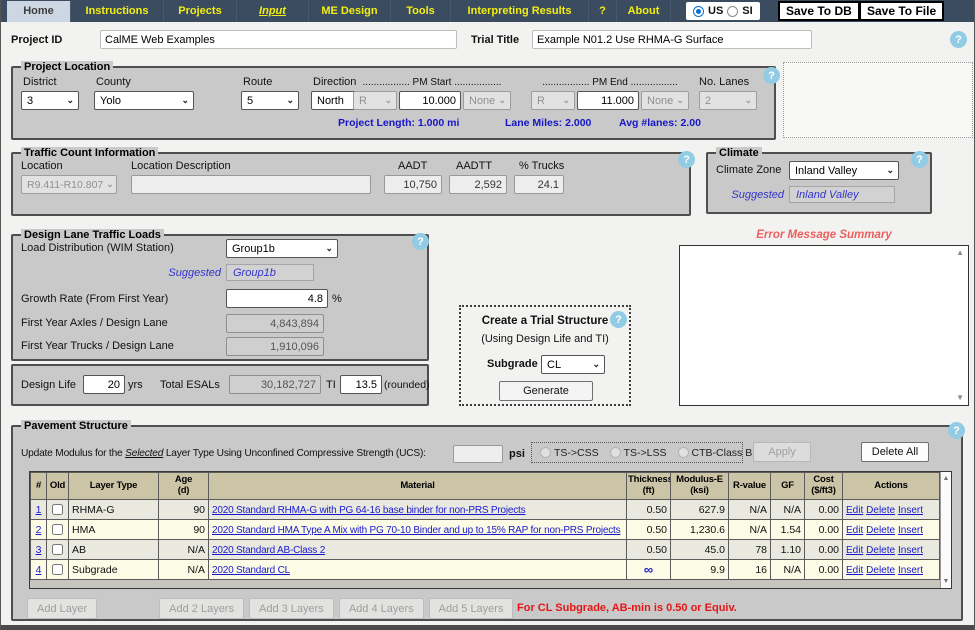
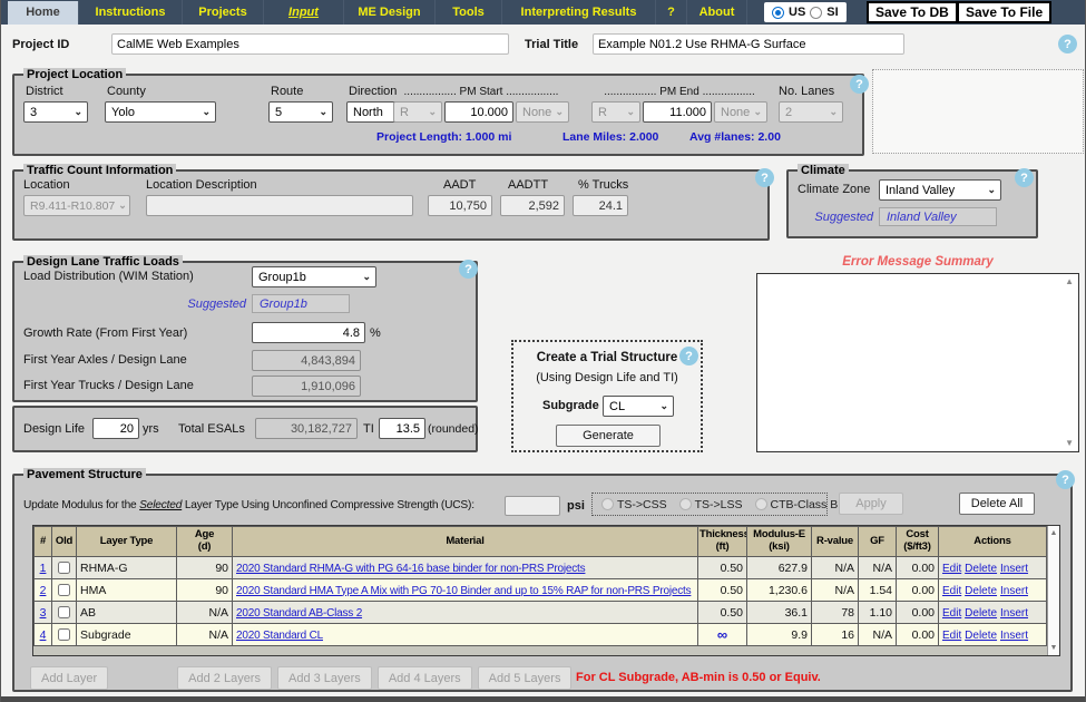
  Home
  Instructions
  Projects
  Input
  ME Design
  Tools
  Interpreting Results
  ?
  About
  US
  SI
  Save To DB
  Save To File
  Project ID
  CalME Web Examples
  Trial Title
  Example N01.2 Use RHMA-G Surface
  ?
  Project Location
  District
  County
  Route
  Direction
  ................. PM Start .................
  ................. PM End .................
  No. Lanes
  3
  ⌄
  Yolo
  ⌄
  5
  ⌄
  North
  R
  ⌄
  10.000
  None
  ⌄
  R
  ⌄
  11.000
  None
  ⌄
  2
  ⌄
  Project Length: 1.000 mi
  Lane Miles: 2.000
  Avg #lanes: 2.00
  ?
  Traffic Count Information
  Location
  R9.411-R10.807
  ⌄
  Location Description
  AADT
  10,750
  AADTT
  2,592
  % Trucks
  24.1
  ?
  Climate
  Climate Zone
  Inland Valley
  ⌄
  Suggested
  Inland Valley
  ?
  Design Lane Traffic Loads
  Load Distribution (WIM Station)
  Group1b
  ⌄
  Suggested
  Group1b
  Growth Rate (From First Year)
  4.8
  %
  First Year Axles / Design Lane
  4,843,894
  First Year Trucks / Design Lane
  1,910,096
  ?
  Design Life
  20
  yrs
  Total ESALs
  30,182,727
  TI
  13.5
  (rounded)
  Create a Trial Structure
  ?
  (Using Design Life and TI)
  Subgrade
  CL
  ⌄
  Generate
  Error Message Summary
  ▲
  ▼
  Pavement Structure
  Update Modulus for the Selected Layer Type Using Unconfined Compressive Strength (UCS):
  psi
  TS->CSS
  TS->LSS
  CTB-Class B
  Apply
  Delete All
  ?
  #	Old	Layer Type	Age(d)	Material	Thicknes(ft)	Modulus-E(ksi)	R-value	GF	Cost($/ft3)	Actions
  1		RHMA-G	90	2020 Standard RHMA-G with PG 64-16 base binder for non-PRS Projects	0.50	627.9	N/A	N/A	0.00	Edit Delete Insert
  2		HMA	90	2020 Standard HMA Type A Mix with PG 70-10 Binder and up to 15% RAP for non-PRS Projects	0.50	1,230.6	N/A	1.54	0.00	Edit Delete Insert
- 3		AB	N/A	2020 Standard AB-Class 2	0.50	45.0	78	1.10	0.00	Edit Delete Insert
+ 3		AB	N/A	2020 Standard AB-Class 2	0.50	36.1	78	1.10	0.00	Edit Delete Insert
  4		Subgrade	N/A	2020 Standard CL	∞	9.9	16	N/A	0.00	Edit Delete Insert
  Add Layer
  Add 2 Layers
  Add 3 Layers
  Add 4 Layers
  Add 5 Layers
  For CL Subgrade, AB-min is 0.50 or Equiv.
